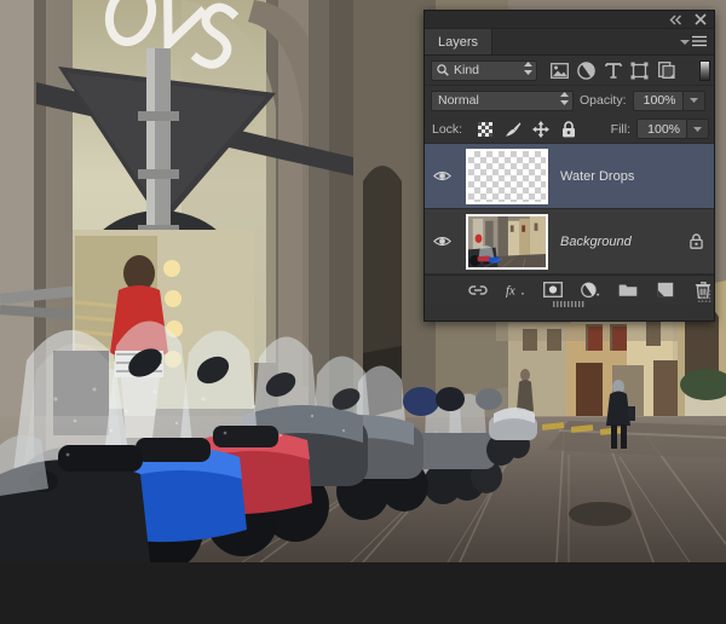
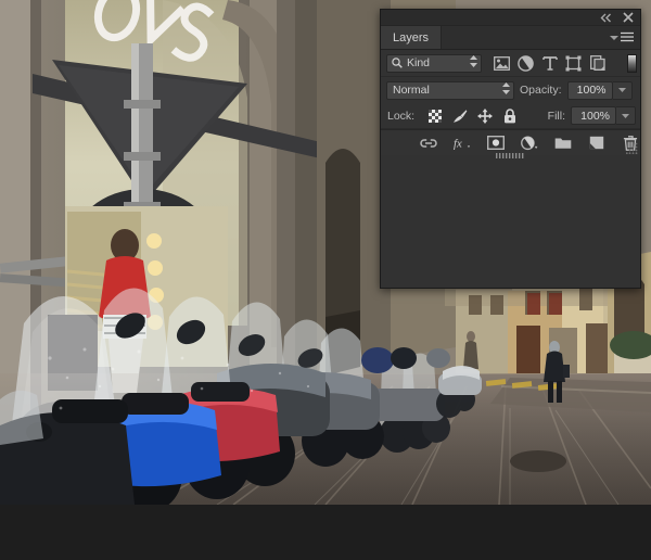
  Layers
  Kind
  Normal
  Opacity:
  100%
  Lock:
  Fill:
  100%
- Water Drops
- Background
  fx
